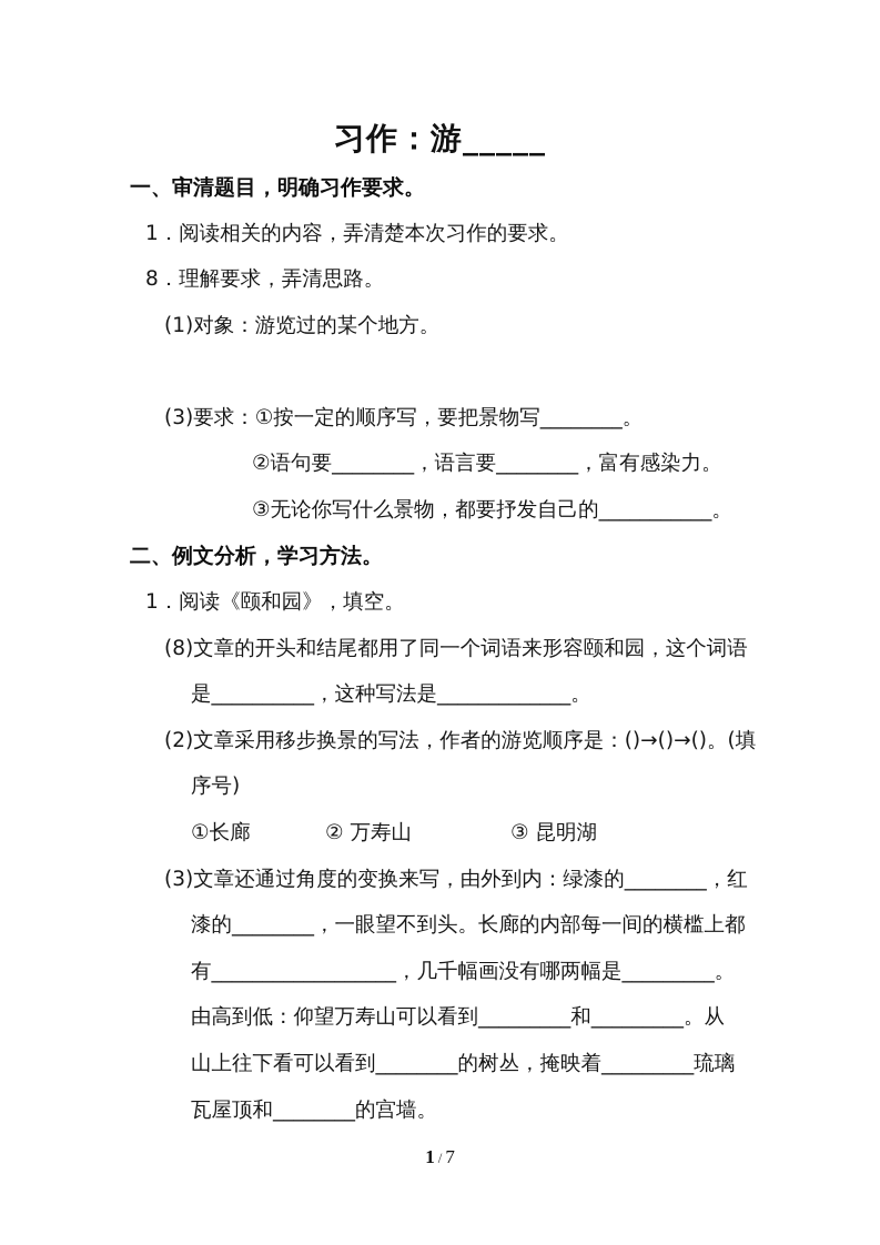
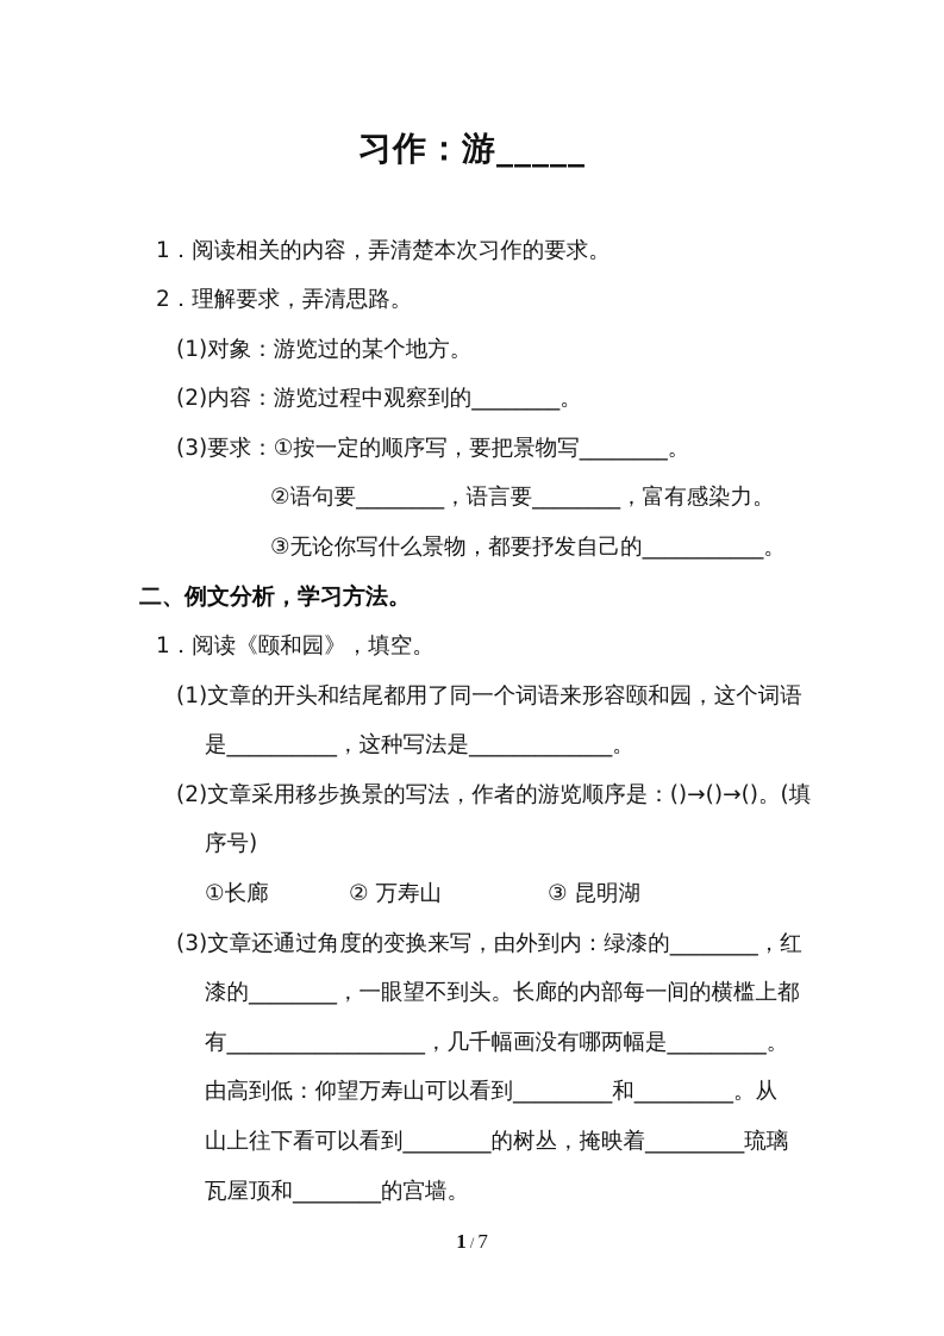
  习作：游_____
- 一、审清题目，明确习作要求。
  1．阅读相关的内容，弄清楚本次习作的要求。
- 8．理解要求，弄清思路。
+ 2．理解要求，弄清思路。
  (1)对象：游览过的某个地方。
+ (2)内容：游览过程中观察到的________。
  (3)要求：①按一定的顺序写，要把景物写________。
  ②语句要________，语言要________，富有感染力。
  ③无论你写什么景物，都要抒发自己的___________。
  二、例文分析，学习方法。
  1．阅读《颐和园》，填空。
- (8)文章的开头和结尾都用了同一个词语来形容颐和园，这个词语
+ (1)文章的开头和结尾都用了同一个词语来形容颐和园，这个词语
  是__________，这种写法是_____________。
  (2)文章采用移步换景的写法，作者的游览顺序是：()→()→()。(填
  序号)
  ①长廊
  ② 万寿山
  ③ 昆明湖
  (3)文章还通过角度的变换来写，由外到内：绿漆的________，红
  漆的________，一眼望不到头。长廊的内部每一间的横槛上都
  有__________________，几千幅画没有哪两幅是_________。
  由高到低：仰望万寿山可以看到_________和_________。从
  山上往下看可以看到________的树丛，掩映着_________琉璃
  瓦屋顶和________的宫墙。
  1 / 7
